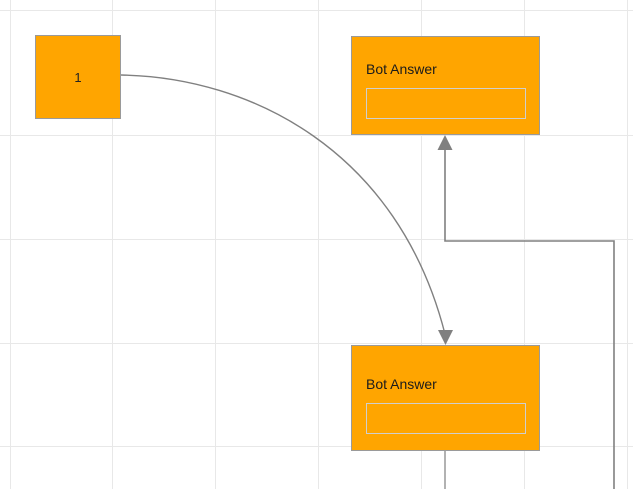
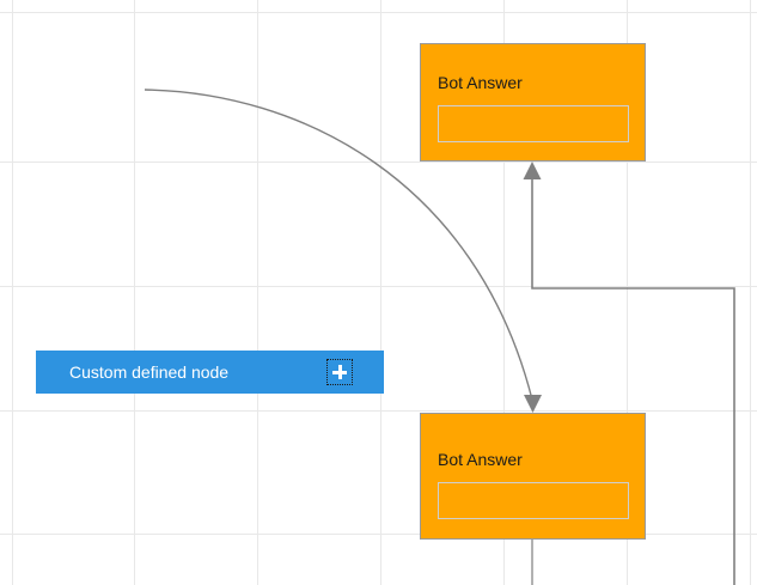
- 1
  Bot Answer
  Bot Answer
+ Custom defined node
